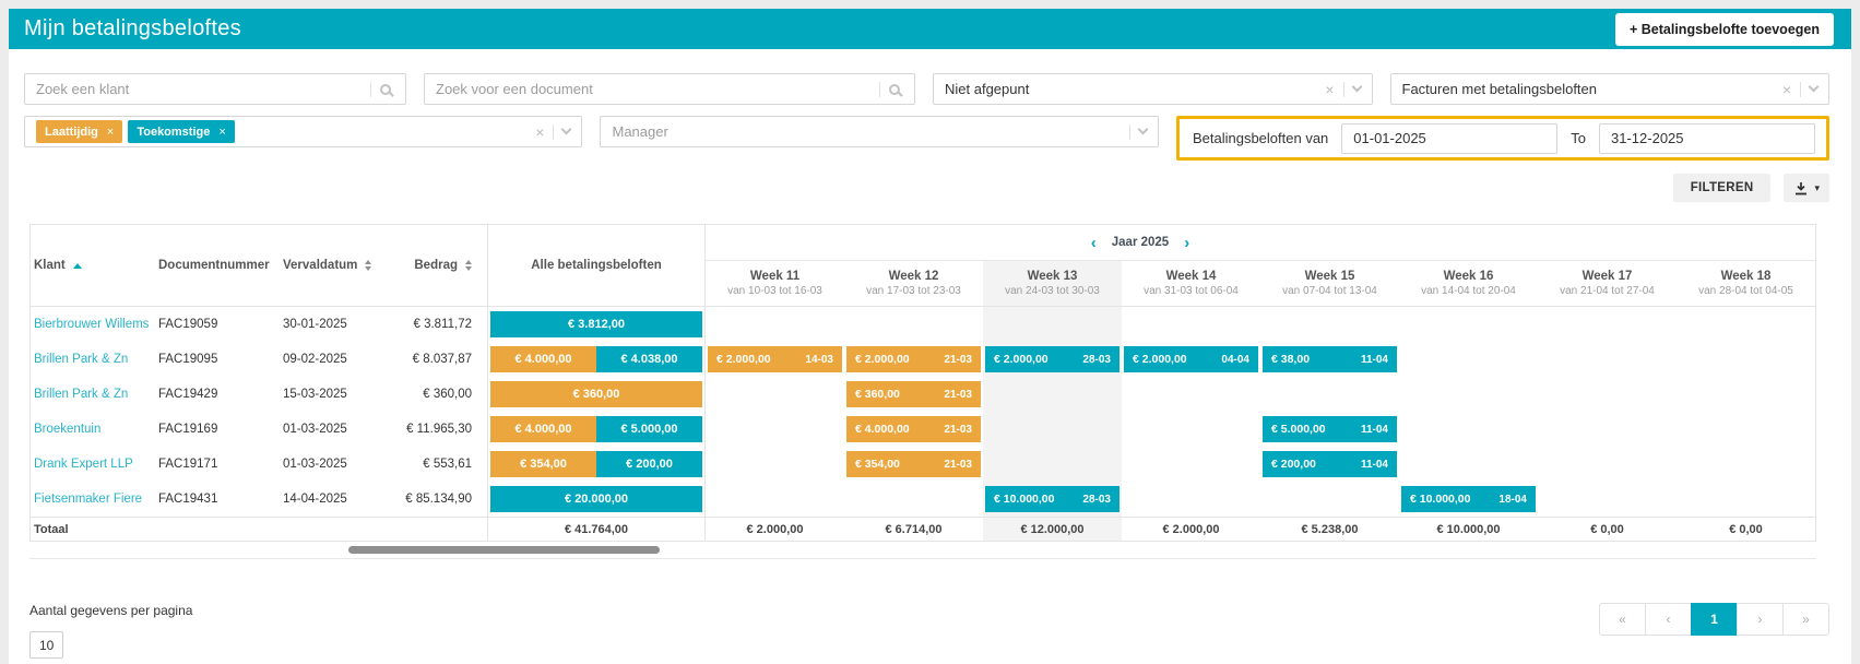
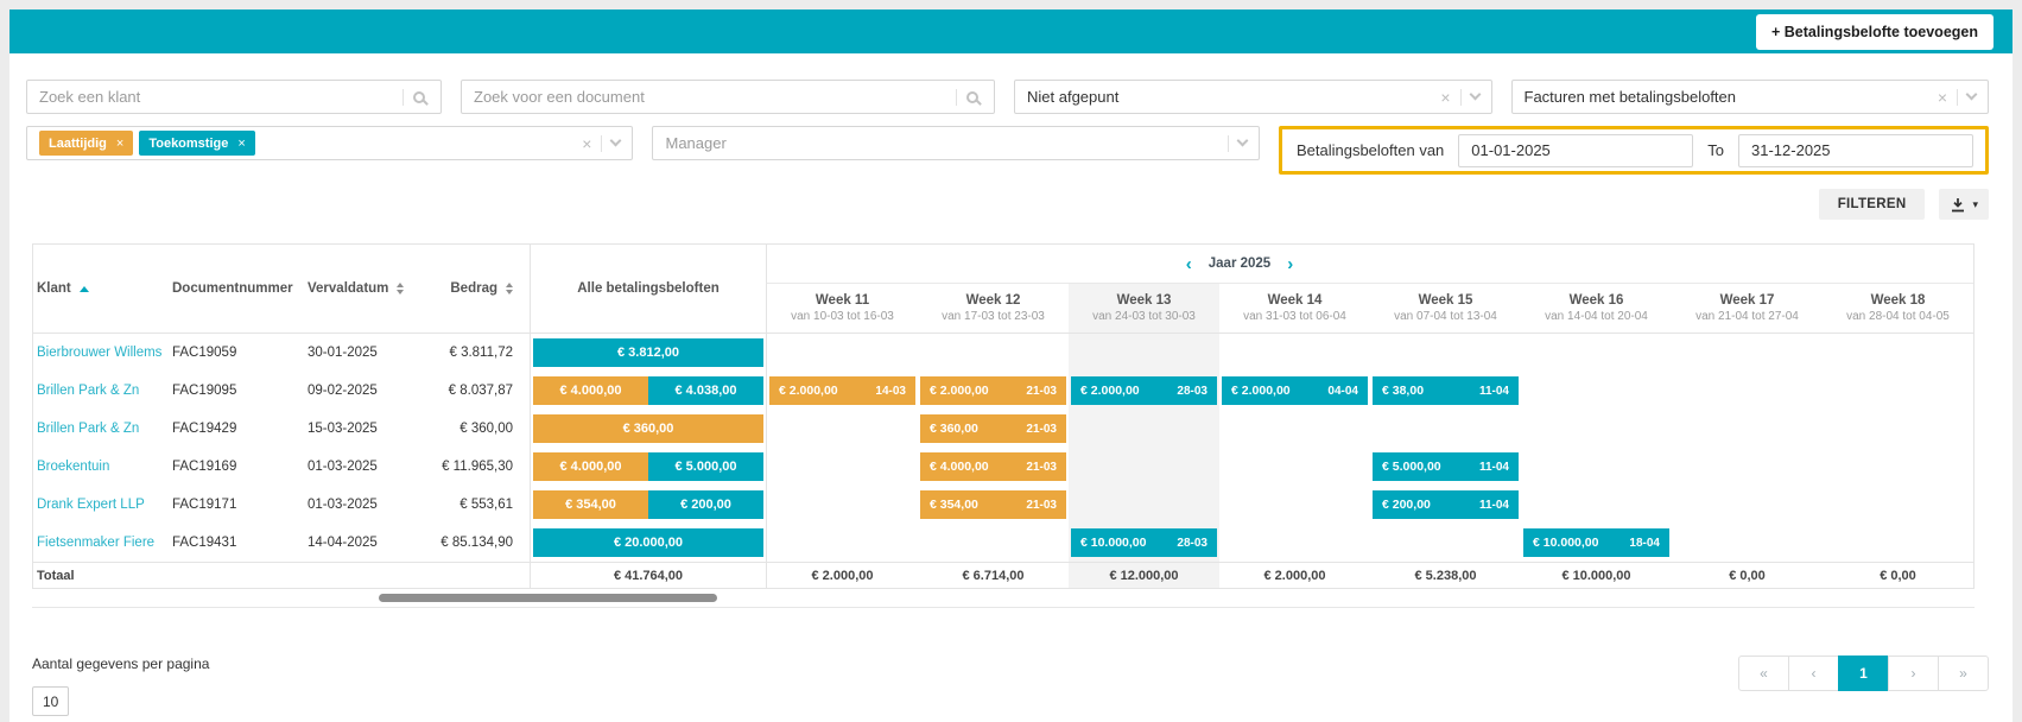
- Mijn betalingsbeloftes
  + Betalingsbelofte toevoegen
  Zoek een klant
  Zoek voor een document
  Niet afgepunt
  ×
  Facturen met betalingsbeloften
  ×
  Laattijdig
  ×
  Toekomstige
  ×
  ×
  Manager
  Betalingsbeloften van
  01-01-2025
  To
  31-12-2025
  FILTEREN
  ▾
  Klant
  Documentnummer
  Vervaldatum
  Bedrag
  Alle betalingsbeloften
  ‹
  Jaar 2025
  ›
  Week 11
  van 10-03 tot 16-03
  Week 12
  van 17-03 tot 23-03
  Week 13
  van 24-03 tot 30-03
  Week 14
  van 31-03 tot 06-04
  Week 15
  van 07-04 tot 13-04
  Week 16
  van 14-04 tot 20-04
  Week 17
  van 21-04 tot 27-04
  Week 18
  van 28-04 tot 04-05
  Bierbrouwer Willems
  FAC19059
  30-01-2025
  € 3.811,72
  € 3.812,00
  Brillen Park & Zn
  FAC19095
  09-02-2025
  € 8.037,87
  € 4.000,00
  € 4.038,00
  € 2.000,00
  14-03
  € 2.000,00
  21-03
  € 2.000,00
  28-03
  € 2.000,00
  04-04
  € 38,00
  11-04
  Brillen Park & Zn
  FAC19429
  15-03-2025
  € 360,00
  € 360,00
  € 360,00
  21-03
  Broekentuin
  FAC19169
  01-03-2025
  € 11.965,30
  € 4.000,00
  € 5.000,00
  € 4.000,00
  21-03
  € 5.000,00
  11-04
  Drank Expert LLP
  FAC19171
  01-03-2025
  € 553,61
  € 354,00
  € 200,00
  € 354,00
  21-03
  € 200,00
  11-04
  Fietsenmaker Fiere
  FAC19431
  14-04-2025
  € 85.134,90
  € 20.000,00
  € 10.000,00
  28-03
  € 10.000,00
  18-04
  Totaal
  € 41.764,00
  € 2.000,00
  € 6.714,00
  € 12.000,00
  € 2.000,00
  € 5.238,00
  € 10.000,00
  € 0,00
  € 0,00
  Aantal gegevens per pagina
  10
  «
  ‹
  1
  ›
  »
